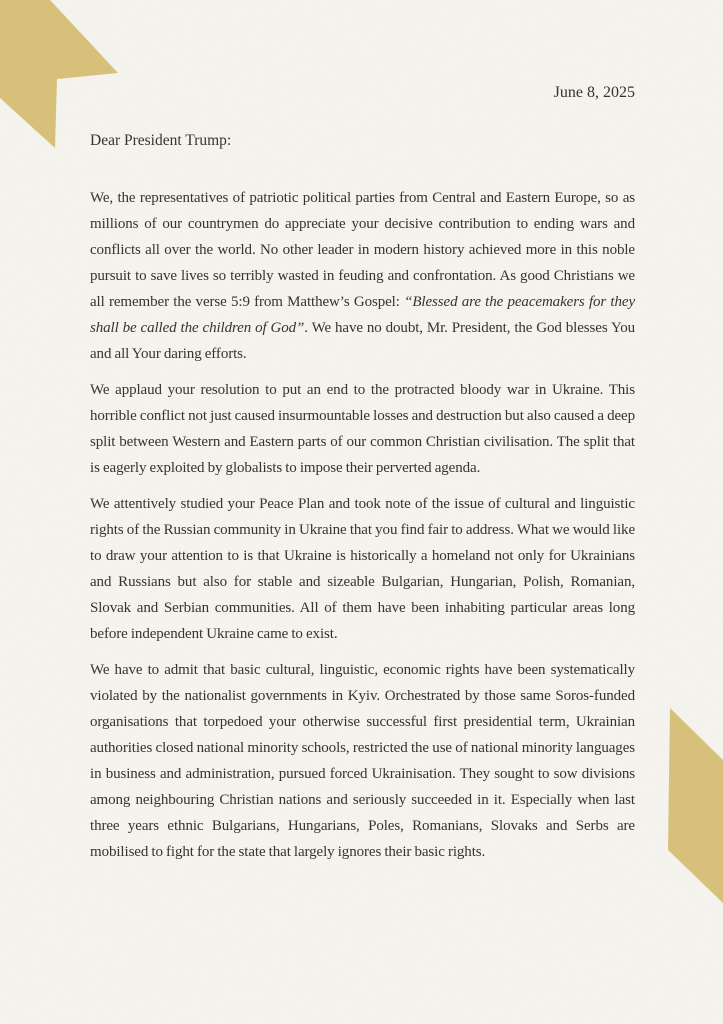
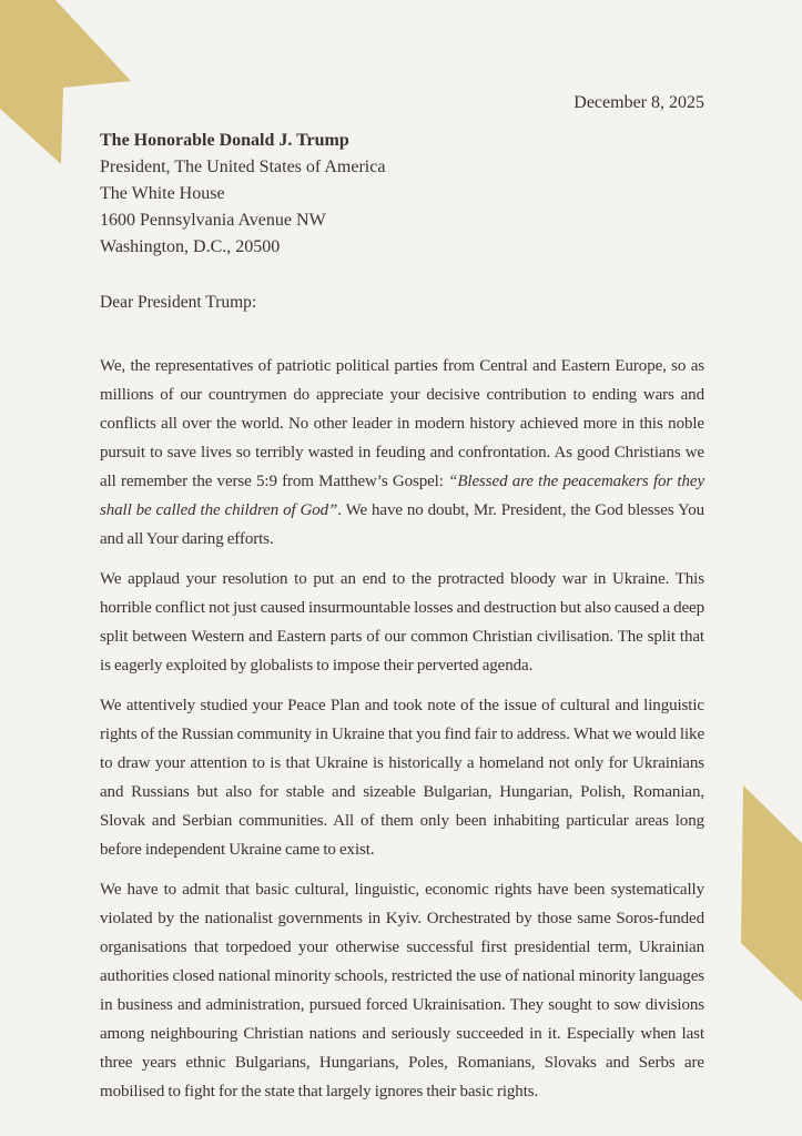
- June 8, 2025
+ December 8, 2025
+ The Honorable Donald J. Trump
+ President, The United States of America
+ The White House
+ 1600 Pennsylvania Avenue NW
+ Washington, D.C., 20500
  Dear President Trump:
  We, the representatives of patriotic political parties from Central and Eastern Europe, so as millions of our countrymen do appreciate your decisive contribution to ending wars and conflicts all over the world. No other leader in modern history achieved more in this noble pursuit to save lives so terribly wasted in feuding and confrontation. As good Christians we all remember the verse 5:9 from Matthew’s Gospel: “Blessed are the peacemakers for they shall be called the children of God”. We have no doubt, Mr. President, the God blesses You and all Your daring efforts.
  We applaud your resolution to put an end to the protracted bloody war in Ukraine. This horrible conflict not just caused insurmountable losses and destruction but also caused a deep split between Western and Eastern parts of our common Christian civilisation. The split that is eagerly exploited by globalists to impose their perverted agenda.
- We attentively studied your Peace Plan and took note of the issue of cultural and linguistic rights of the Russian community in Ukraine that you find fair to address. What we would like to draw your attention to is that Ukraine is historically a homeland not only for Ukrainians and Russians but also for stable and sizeable Bulgarian, Hungarian, Polish, Romanian, Slovak and Serbian communities. All of them have been inhabiting particular areas long before independent Ukraine came to exist.
+ We attentively studied your Peace Plan and took note of the issue of cultural and linguistic rights of the Russian community in Ukraine that you find fair to address. What we would like to draw your attention to is that Ukraine is historically a homeland not only for Ukrainians and Russians but also for stable and sizeable Bulgarian, Hungarian, Polish, Romanian, Slovak and Serbian communities. All of them only been inhabiting particular areas long before independent Ukraine came to exist.
  We have to admit that basic cultural, linguistic, economic rights have been systematically violated by the nationalist governments in Kyiv. Orchestrated by those same Soros-funded organisations that torpedoed your otherwise successful first presidential term, Ukrainian authorities closed national minority schools, restricted the use of national minority languages in business and administration, pursued forced Ukrainisation. They sought to sow divisions among neighbouring Christian nations and seriously succeeded in it. Especially when last three years ethnic Bulgarians, Hungarians, Poles, Romanians, Slovaks and Serbs are mobilised to fight for the state that largely ignores their basic rights.
